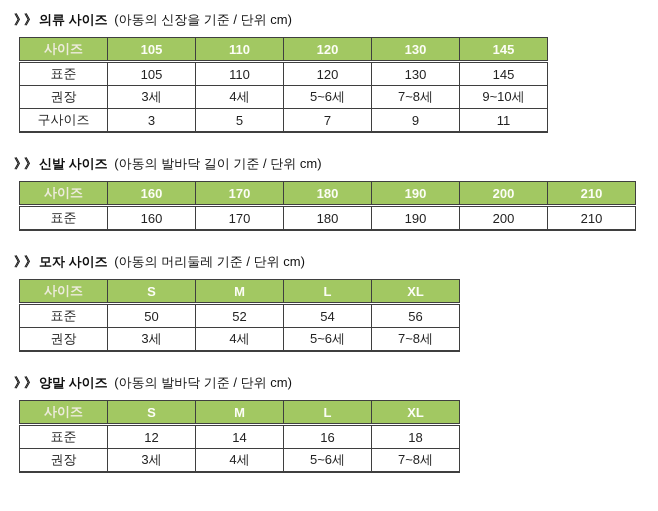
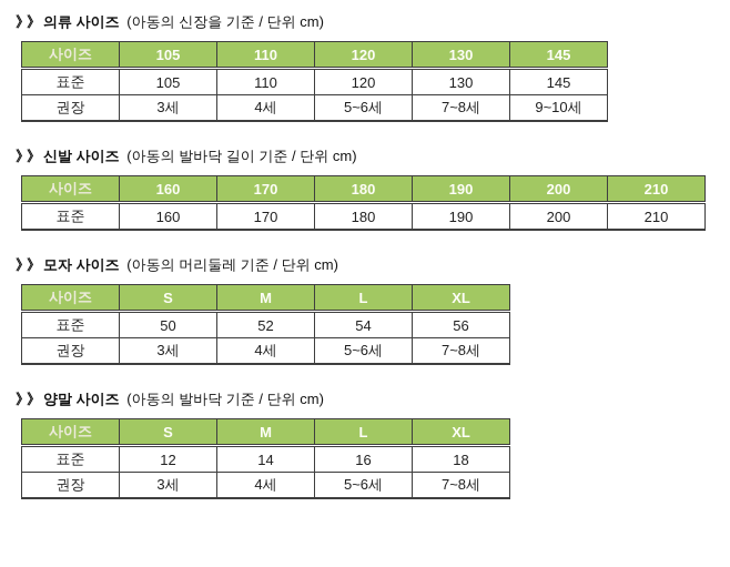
  》》 의류 사이즈 (아동의 신장을 기준 / 단위 cm)
  사이즈	105	110	120	130	145
  표준	105	110	120	130	145
  권장	3세	4세	5~6세	7~8세	9~10세
- 구사이즈	3	5	7	9	11
  》》 신발 사이즈 (아동의 발바닥 길이 기준 / 단위 cm)
  사이즈	160	170	180	190	200	210
  표준	160	170	180	190	200	210
  》》 모자 사이즈 (아동의 머리둘레 기준 / 단위 cm)
  사이즈	S	M	L	XL
  표준	50	52	54	56
  권장	3세	4세	5~6세	7~8세
  》》 양말 사이즈 (아동의 발바닥 기준 / 단위 cm)
  사이즈	S	M	L	XL
  표준	12	14	16	18
  권장	3세	4세	5~6세	7~8세
